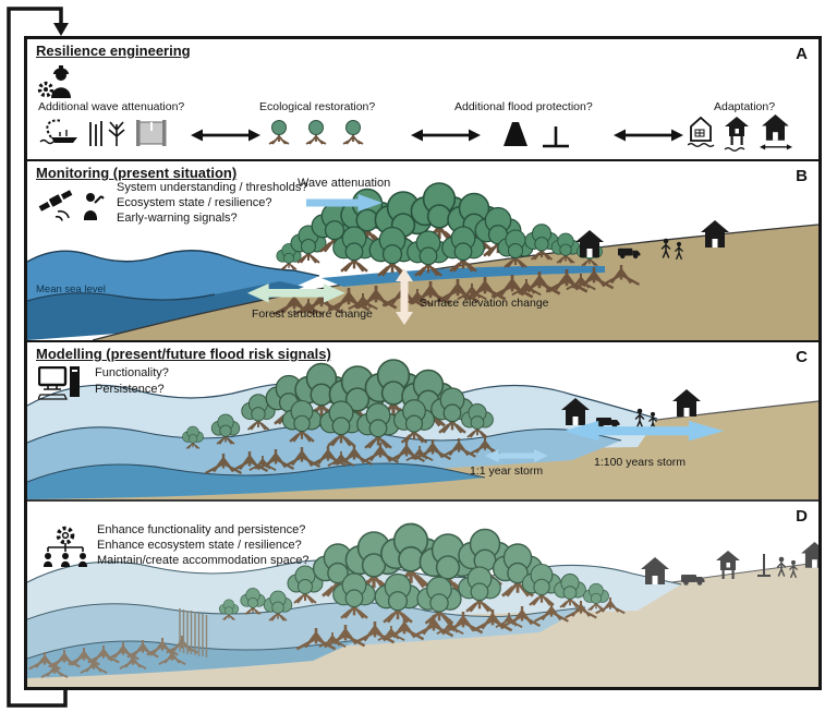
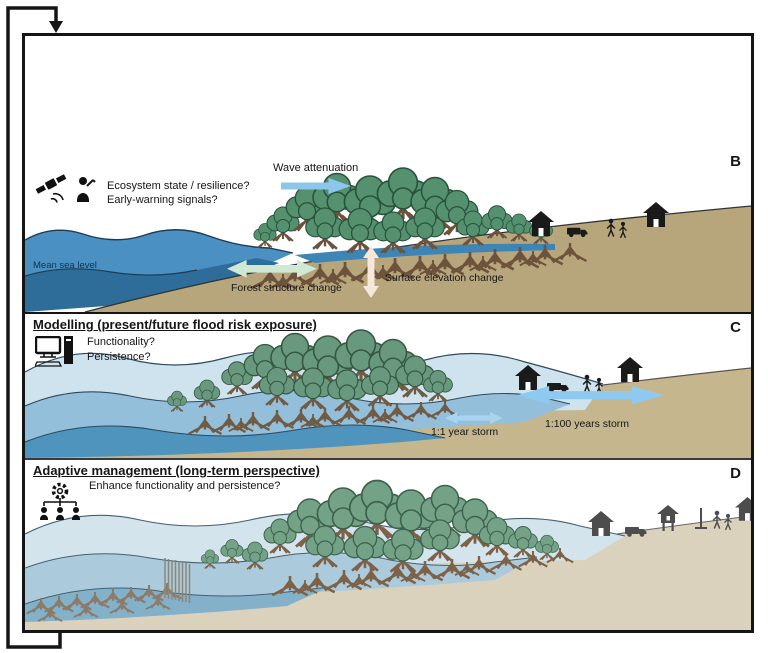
- Resilience engineering
- A
- Additional wave attenuation?
- Ecological restoration?
- Additional flood protection?
- Adaptation?
- Monitoring (present situation)
  B
- System understanding / thresholds?
  Ecosystem state / resilience?
  Early-warning signals?
  Wave attenuation
  Mean sea level
  Forest structure change
  Surface elevation change
- Modelling (present/future flood risk signals)
+ Modelling (present/future flood risk exposure)
  C
  Functionality?
  Persistence?
  1:1 year storm
  1:100 years storm
+ Adaptive management (long-term perspective)
  D
  Enhance functionality and persistence?
- Enhance ecosystem state / resilience?
- Maintain/create accommodation space?
